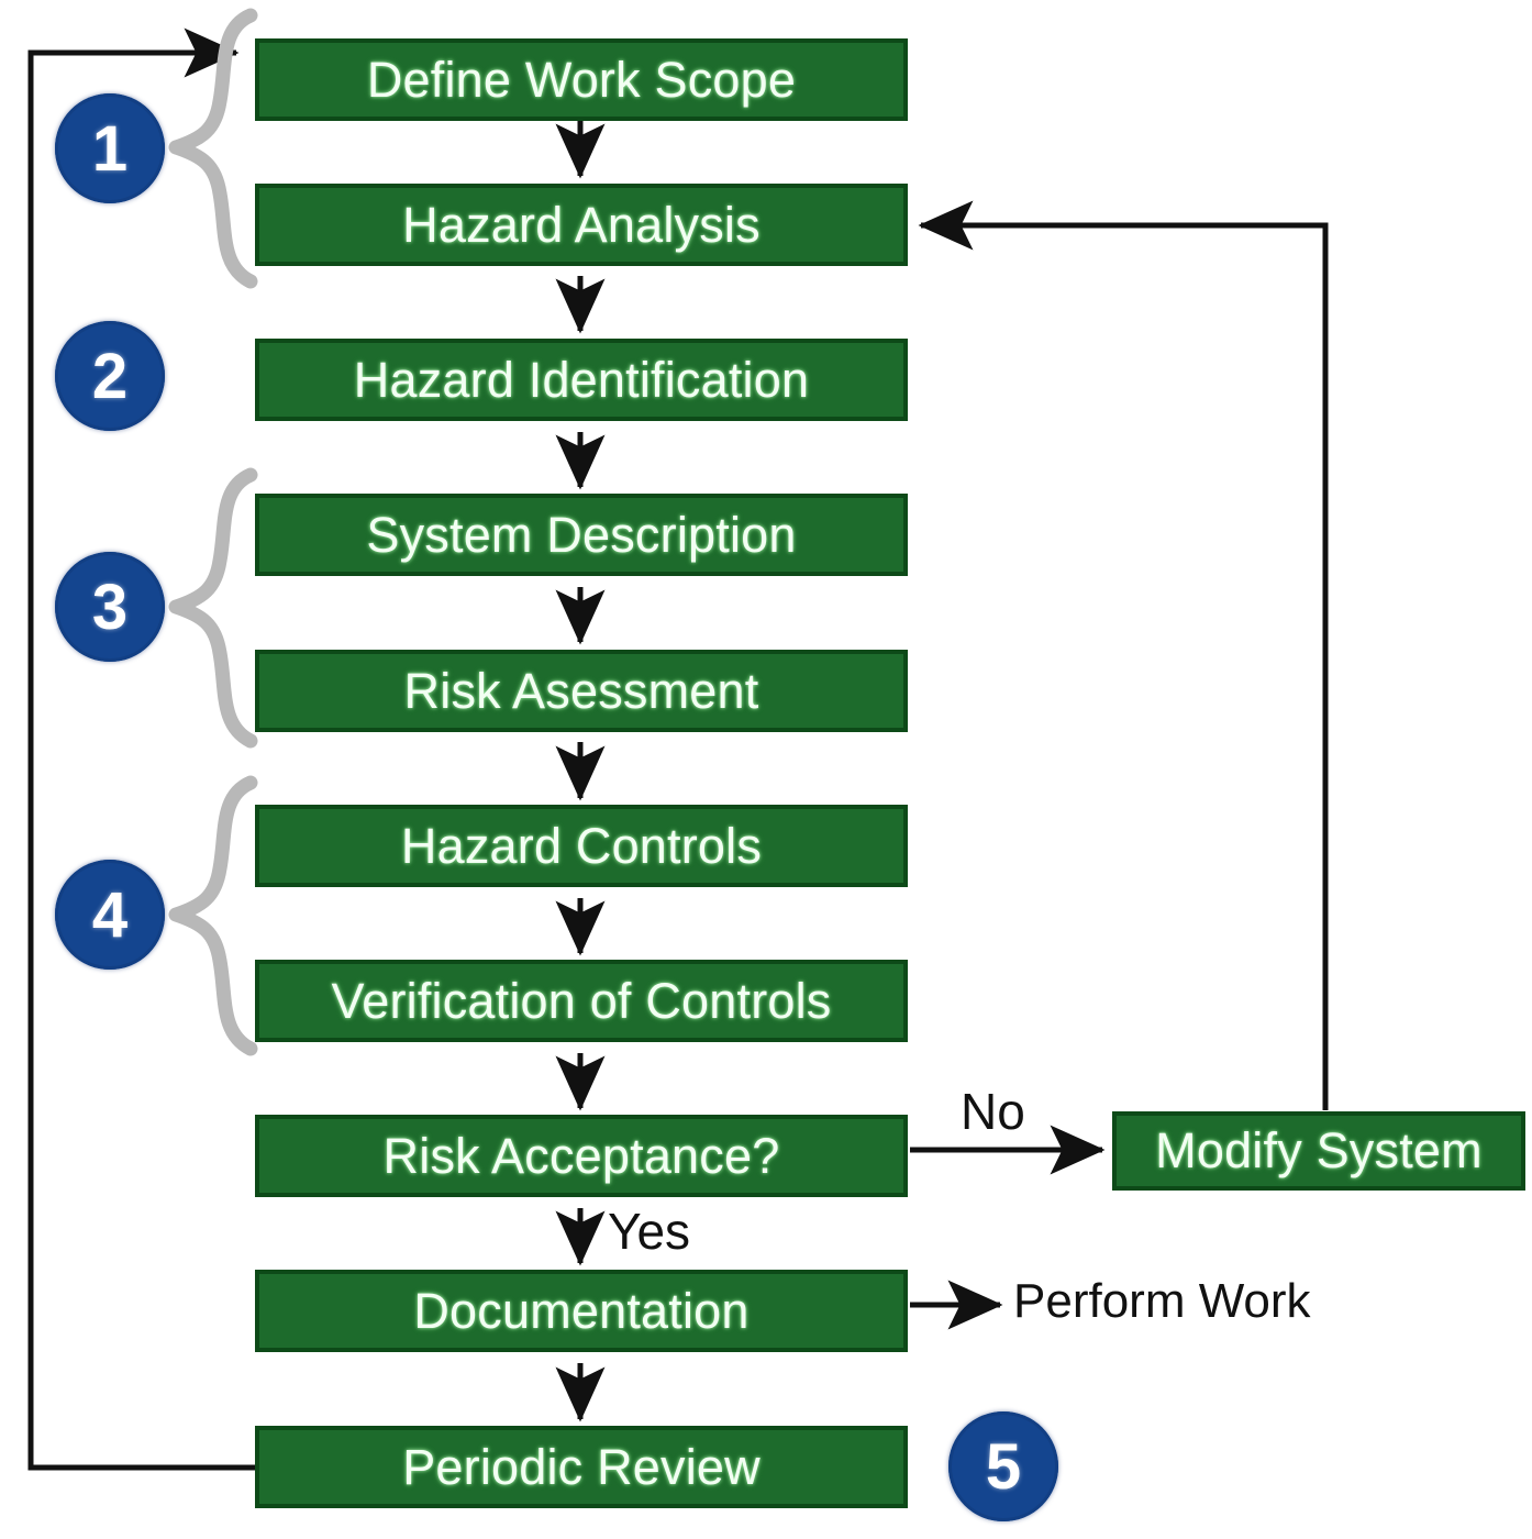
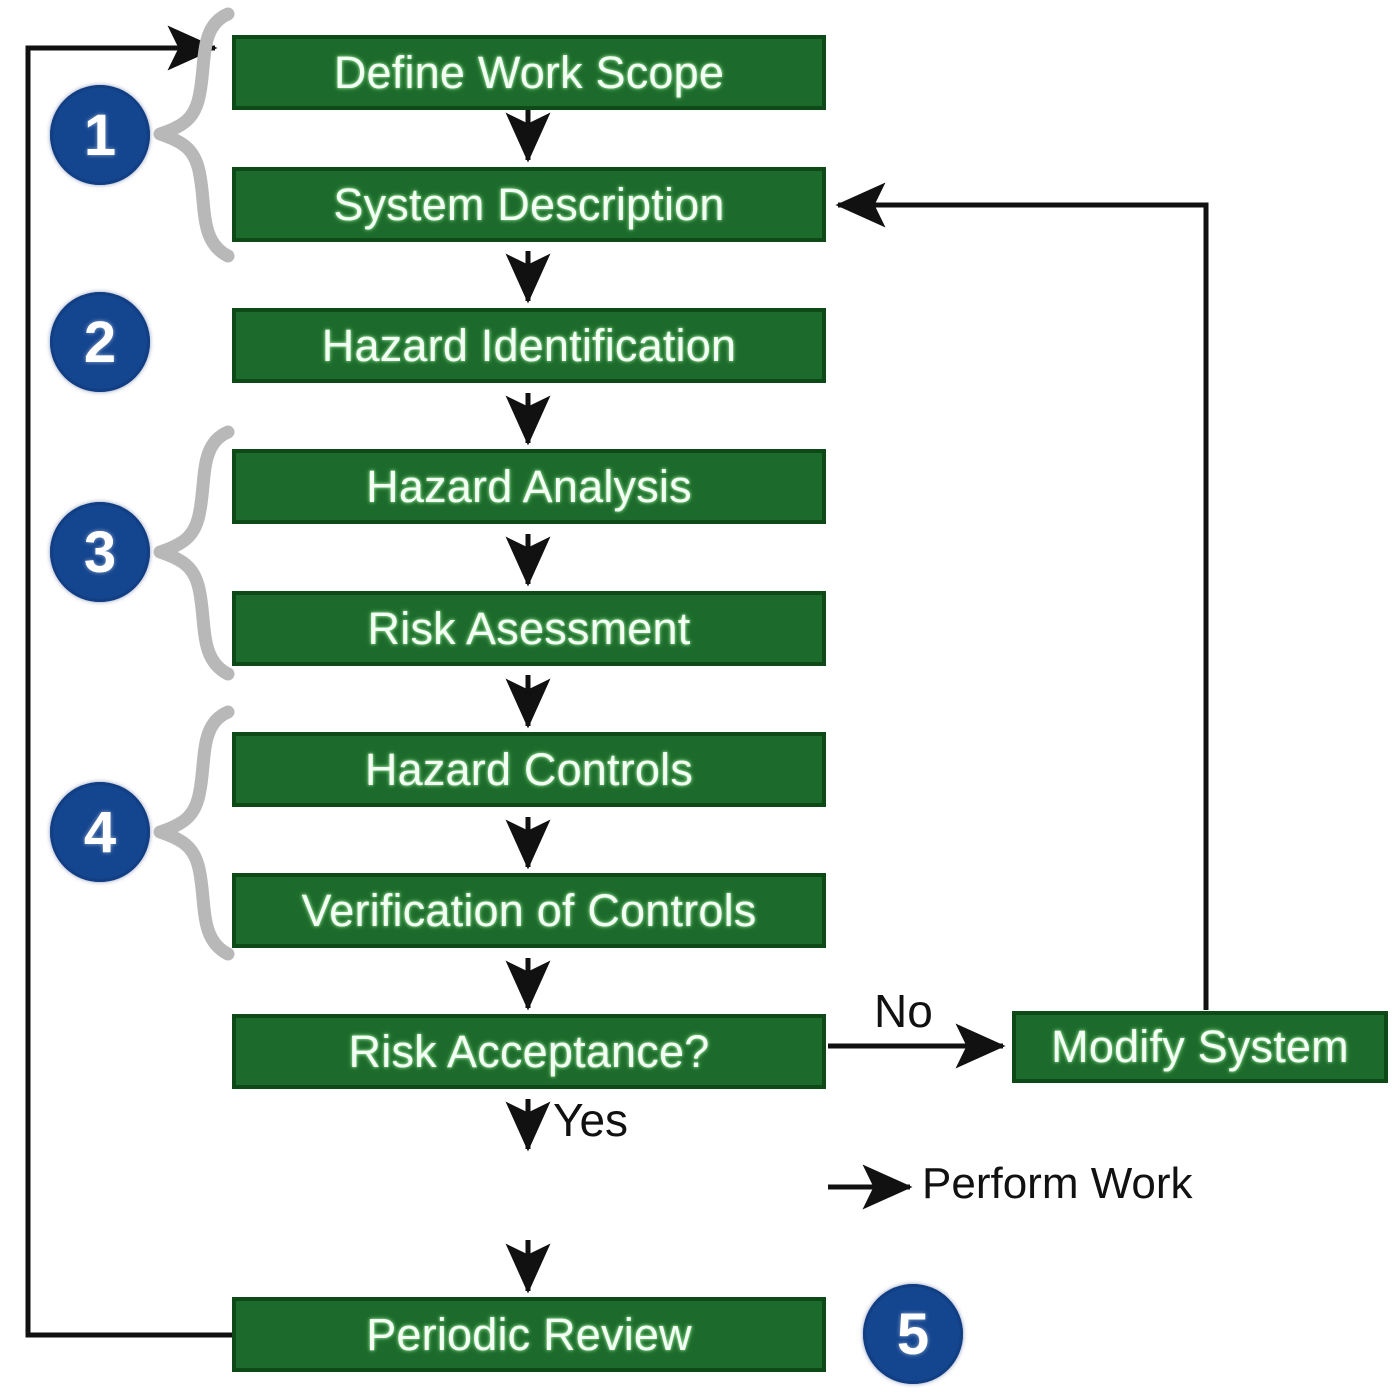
  Define Work Scope
- Hazard Analysis
+ System Description
  Hazard Identification
- System Description
+ Hazard Analysis
  Risk Asessment
  Hazard Controls
  Verification of Controls
  Risk Acceptance?
- Documentation
  Periodic Review
  Modify System
  1
  2
  3
  4
  5
  No
  Yes
  Perform Work
